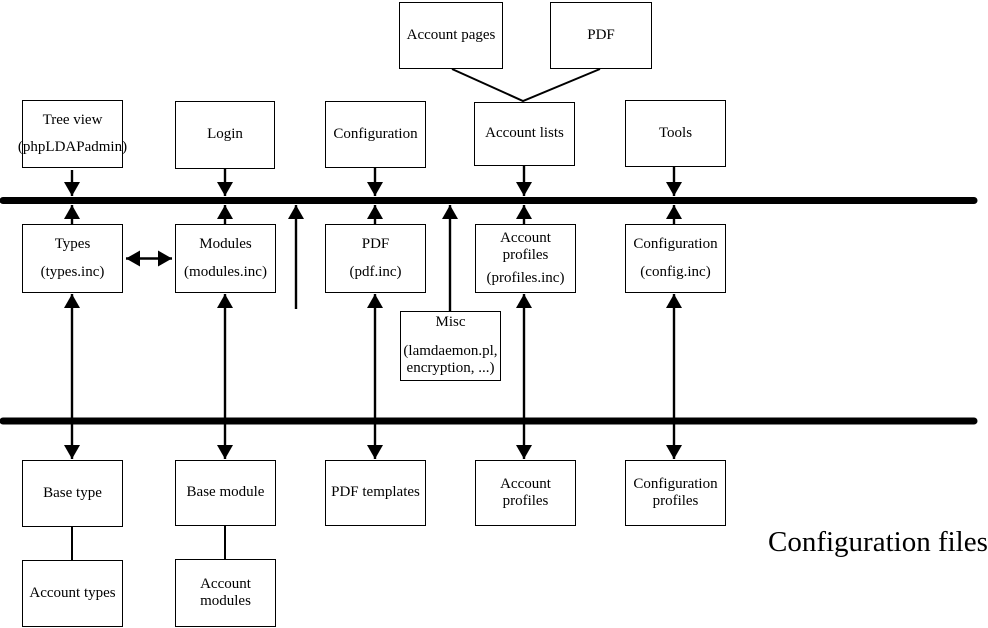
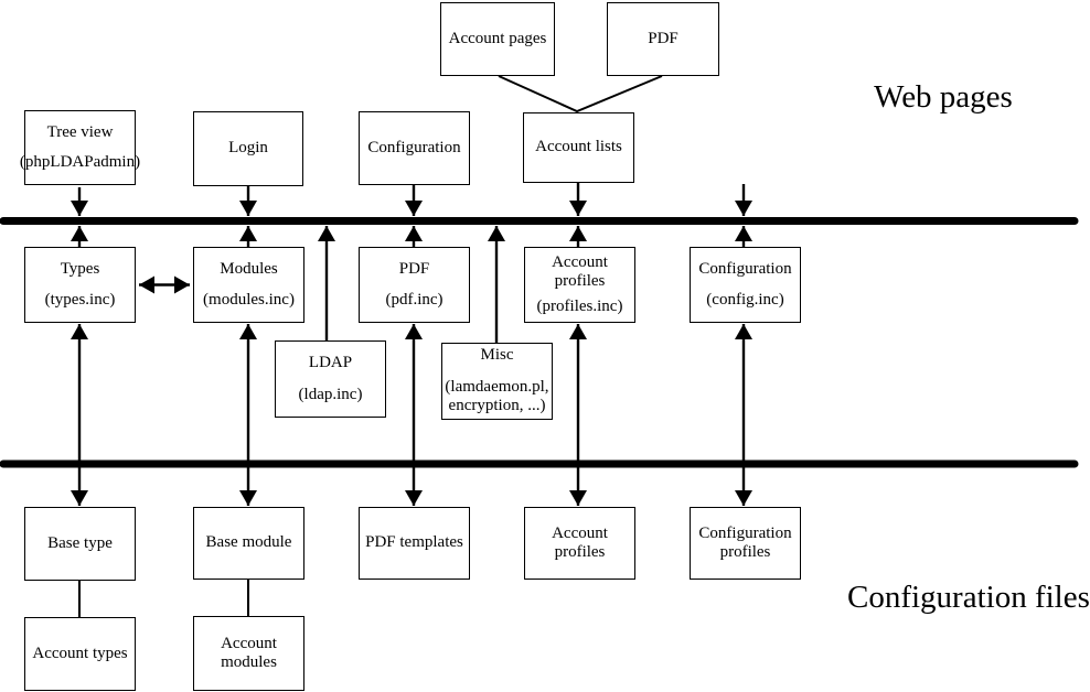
  Account pages
  PDF
  Tree view
  (phpLDAPadmin)
  Login
  Configuration
  Account lists
- Tools
  Types
  (types.inc)
  Modules
  (modules.inc)
  PDF
  (pdf.inc)
  Account profiles
  (profiles.inc)
  Configuration
  (config.inc)
+ LDAP
+ (ldap.inc)
  Misc
  (lamdaemon.pl,
  encryption, ...)
  Base type
  Base module
  PDF templates
  Account profiles
  Configuration
  profiles
  Account types
  Account modules
+ Web pages
  Configuration files
